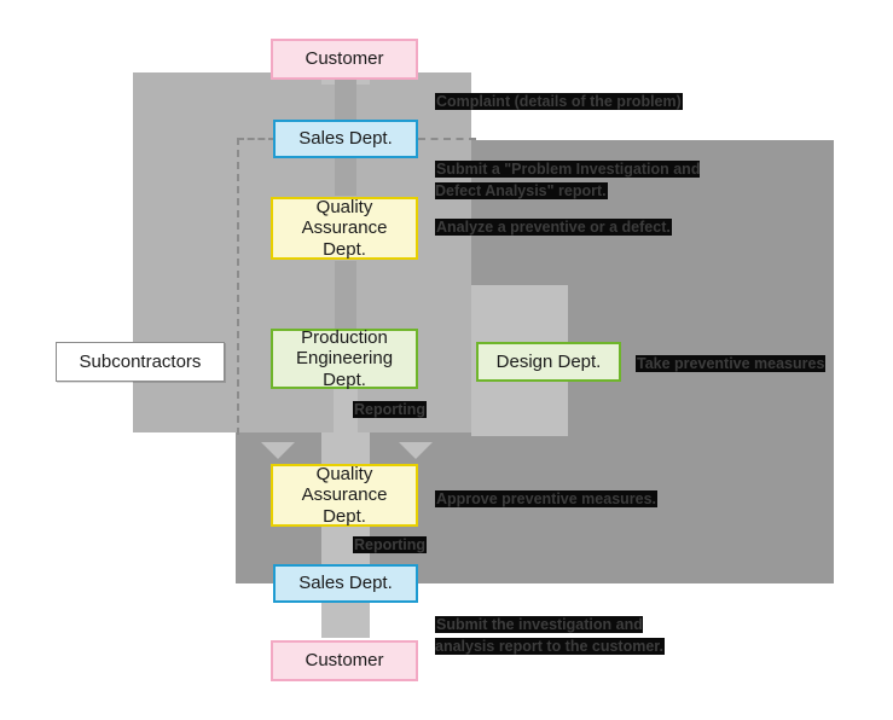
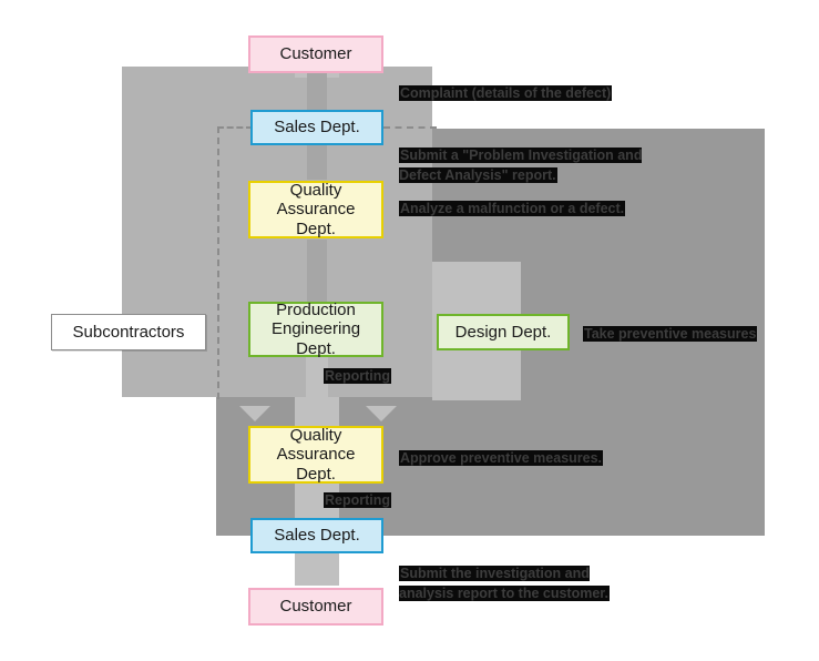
  Customer
  Sales Dept.
  Quality Assurance
  Dept.
  Production
  Engineering Dept.
  Design Dept.
  Subcontractors
  Quality Assurance
  Dept.
  Sales Dept.
  Customer
- Complaint (details of the problem)
+ Complaint (details of the defect)
  Submit a "Problem Investigation and
  Defect Analysis" report.
- Analyze a preventive or a defect.
+ Analyze a malfunction or a defect.
  Take preventive measures
  Reporting
  Approve preventive measures.
  Reporting
  Submit the investigation and
  analysis report to the customer.
